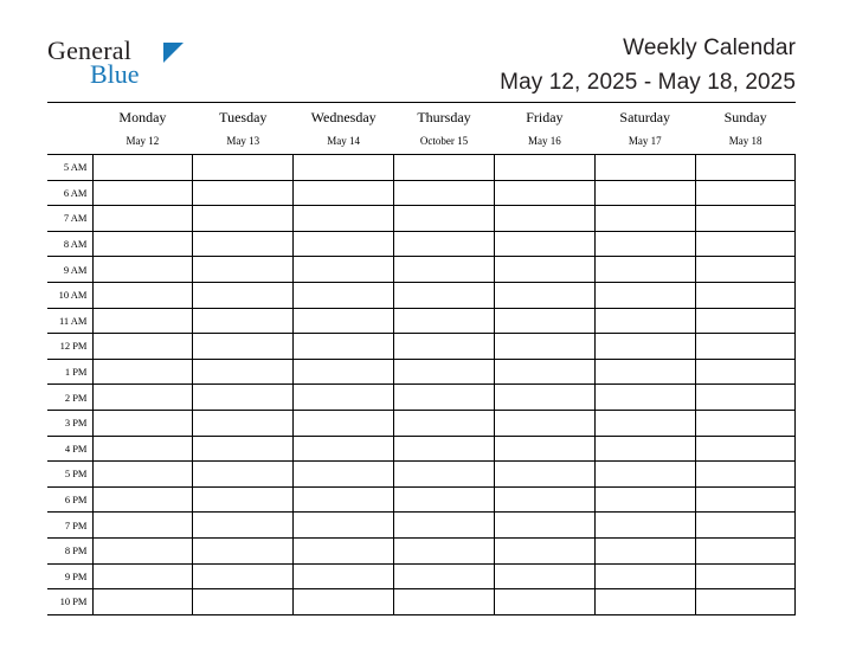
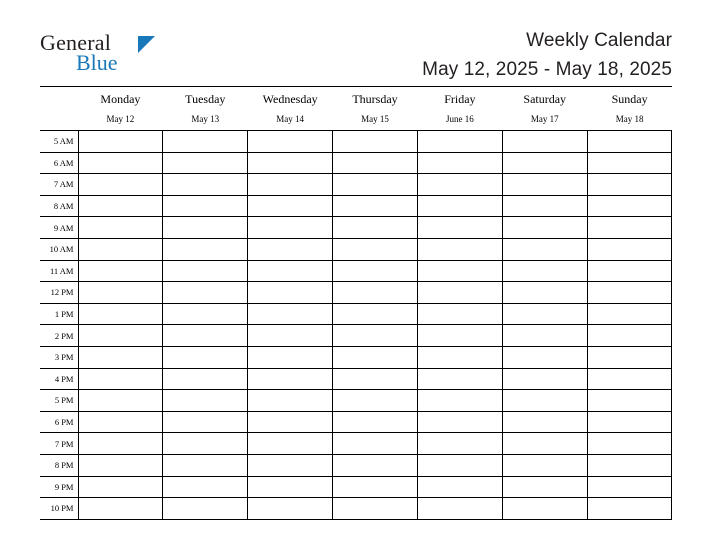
  General
  Blue
  Weekly Calendar
  May 12, 2025 - May 18, 2025
  Monday
  May 12
  Tuesday
  May 13
  Wednesday
  May 14
  Thursday
- October 15
+ May 15
  Friday
- May 16
+ June 16
  Saturday
  May 17
  Sunday
  May 18
  5 AM
  6 AM
  7 AM
  8 AM
  9 AM
  10 AM
  11 AM
  12 PM
  1 PM
  2 PM
  3 PM
  4 PM
  5 PM
  6 PM
  7 PM
  8 PM
  9 PM
  10 PM
